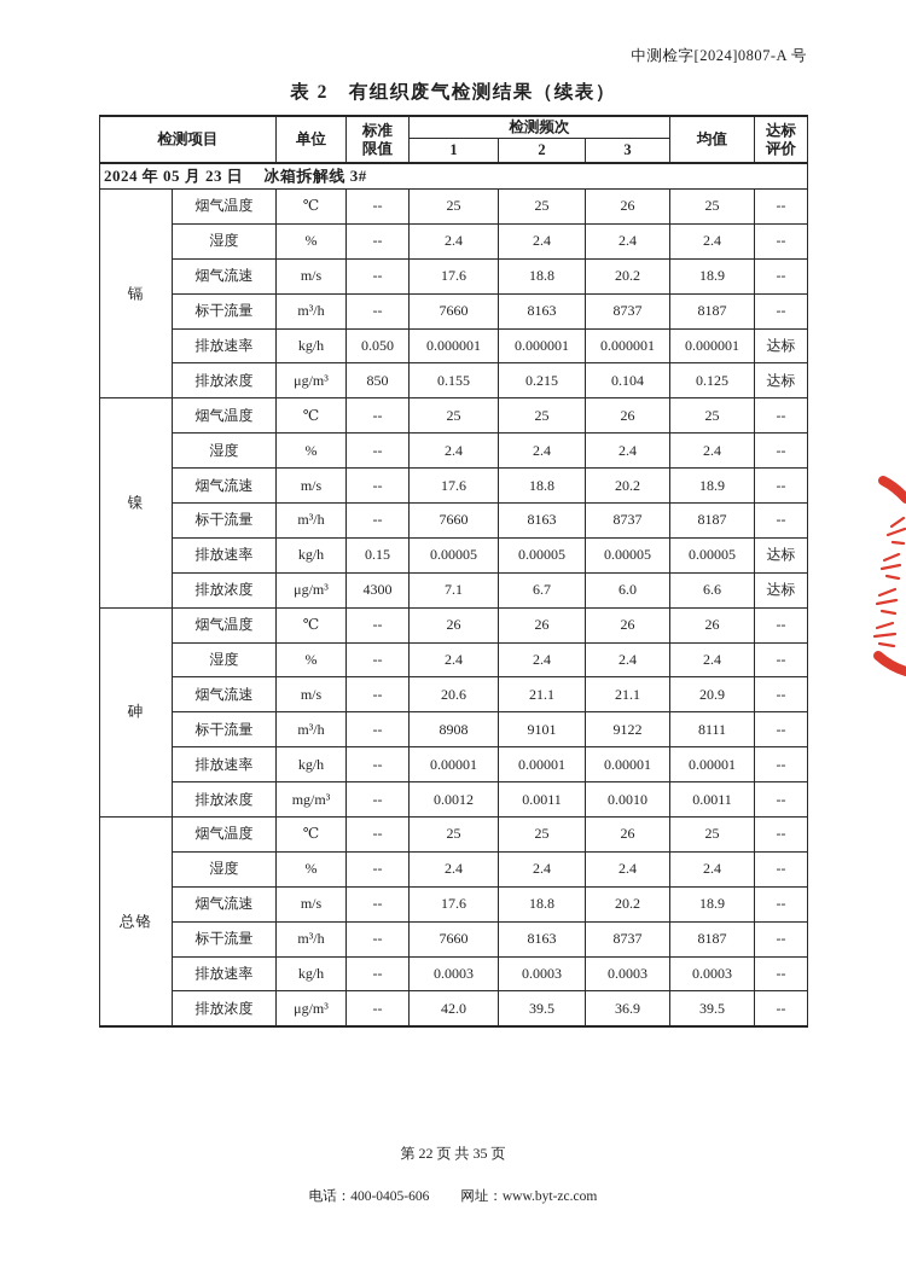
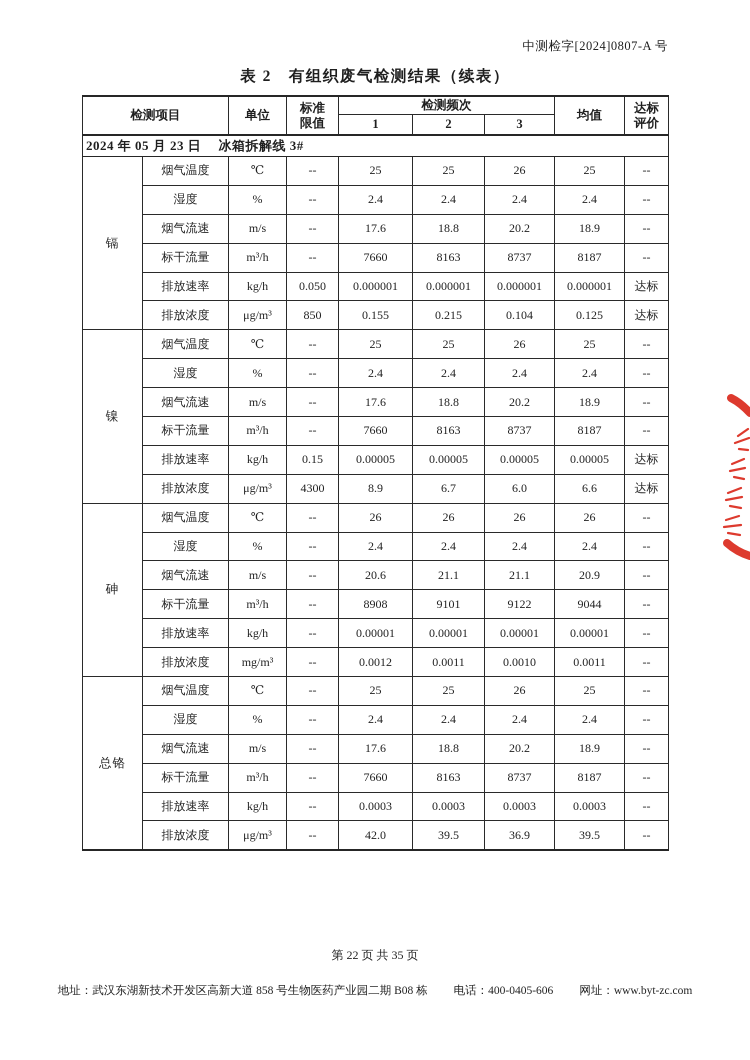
  中测检字[2024]0807-A 号
  表 2 有组织废气检测结果（续表）
  检测项目	单位	标准限值	检测频次	均值	达标评价
  1	2	3
  2024 年 05 月 23 日 冰箱拆解线 3#
  镉	烟气温度	℃	--	25	25	26	25	--
  湿度	%	--	2.4	2.4	2.4	2.4	--
  烟气流速	m/s	--	17.6	18.8	20.2	18.9	--
  标干流量	m³/h	--	7660	8163	8737	8187	--
  排放速率	kg/h	0.050	0.000001	0.000001	0.000001	0.000001	达标
  排放浓度	μg/m³	850	0.155	0.215	0.104	0.125	达标
  镍	烟气温度	℃	--	25	25	26	25	--
  湿度	%	--	2.4	2.4	2.4	2.4	--
  烟气流速	m/s	--	17.6	18.8	20.2	18.9	--
  标干流量	m³/h	--	7660	8163	8737	8187	--
  排放速率	kg/h	0.15	0.00005	0.00005	0.00005	0.00005	达标
- 排放浓度	μg/m³	4300	7.1	6.7	6.0	6.6	达标
+ 排放浓度	μg/m³	4300	8.9	6.7	6.0	6.6	达标
  砷	烟气温度	℃	--	26	26	26	26	--
  湿度	%	--	2.4	2.4	2.4	2.4	--
  烟气流速	m/s	--	20.6	21.1	21.1	20.9	--
- 标干流量	m³/h	--	8908	9101	9122	8111	--
+ 标干流量	m³/h	--	8908	9101	9122	9044	--
  排放速率	kg/h	--	0.00001	0.00001	0.00001	0.00001	--
  排放浓度	mg/m³	--	0.0012	0.0011	0.0010	0.0011	--
  总铬	烟气温度	℃	--	25	25	26	25	--
  湿度	%	--	2.4	2.4	2.4	2.4	--
  烟气流速	m/s	--	17.6	18.8	20.2	18.9	--
  标干流量	m³/h	--	7660	8163	8737	8187	--
  排放速率	kg/h	--	0.0003	0.0003	0.0003	0.0003	--
  排放浓度	μg/m³	--	42.0	39.5	36.9	39.5	--
  第 22 页 共 35 页
+ 地址：武汉东湖新技术开发区高新大道 858 号生物医药产业园二期 B08 栋
  电话：400-0405-606
  网址：www.byt-zc.com
